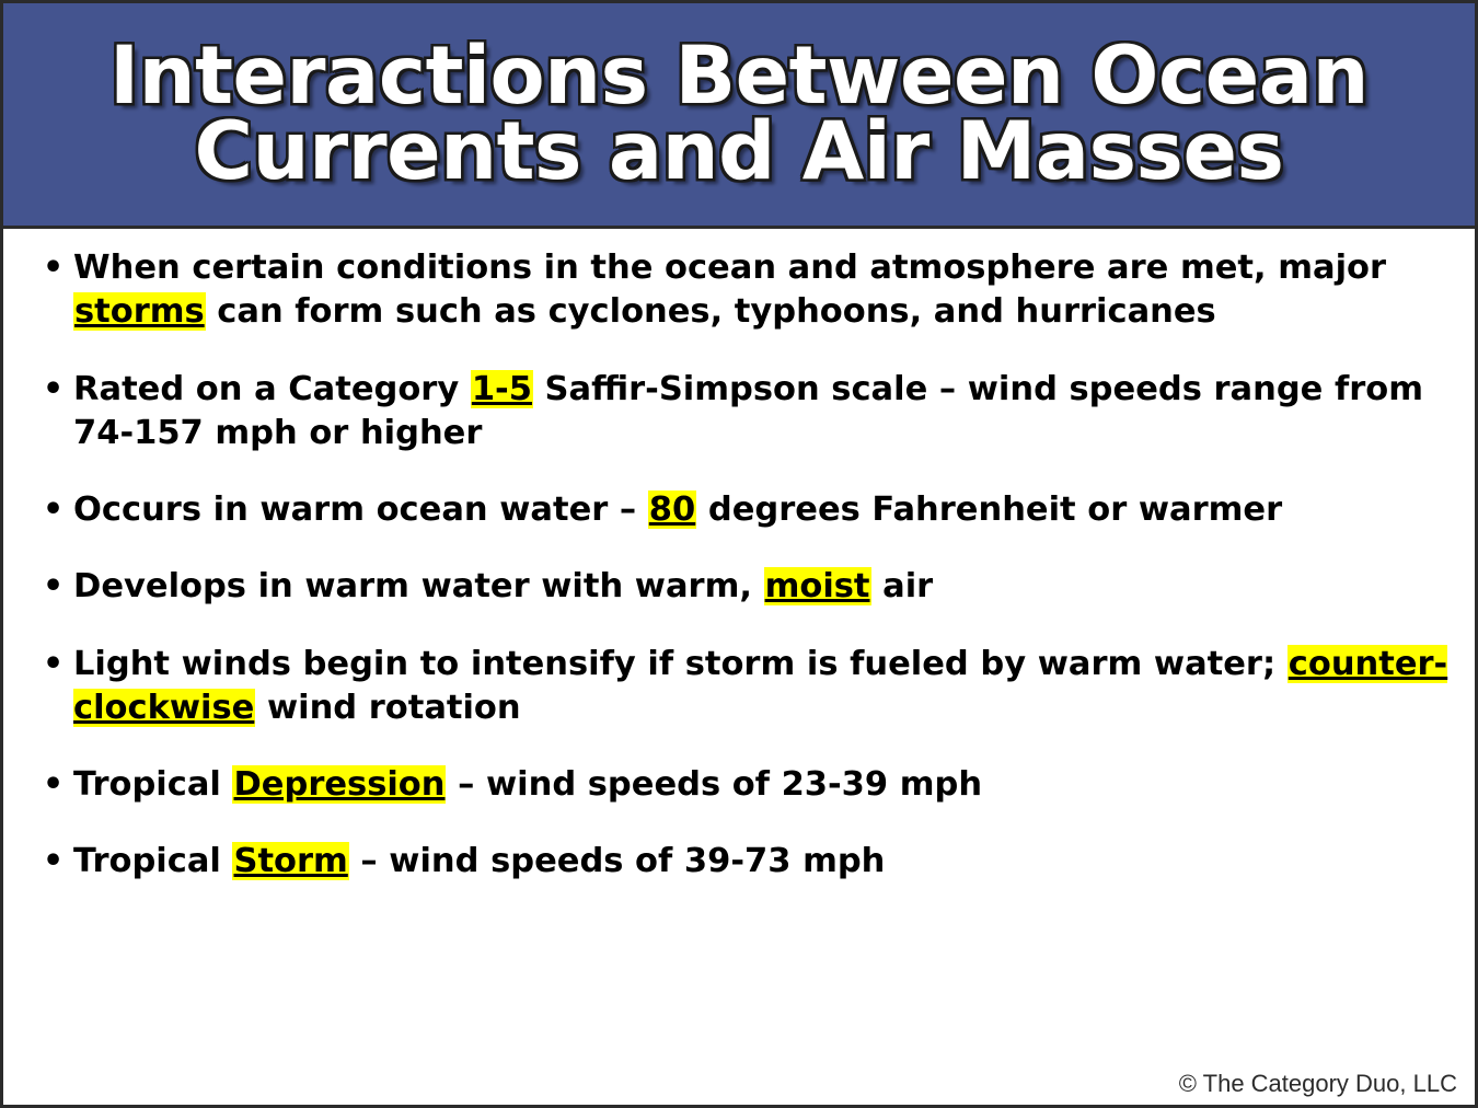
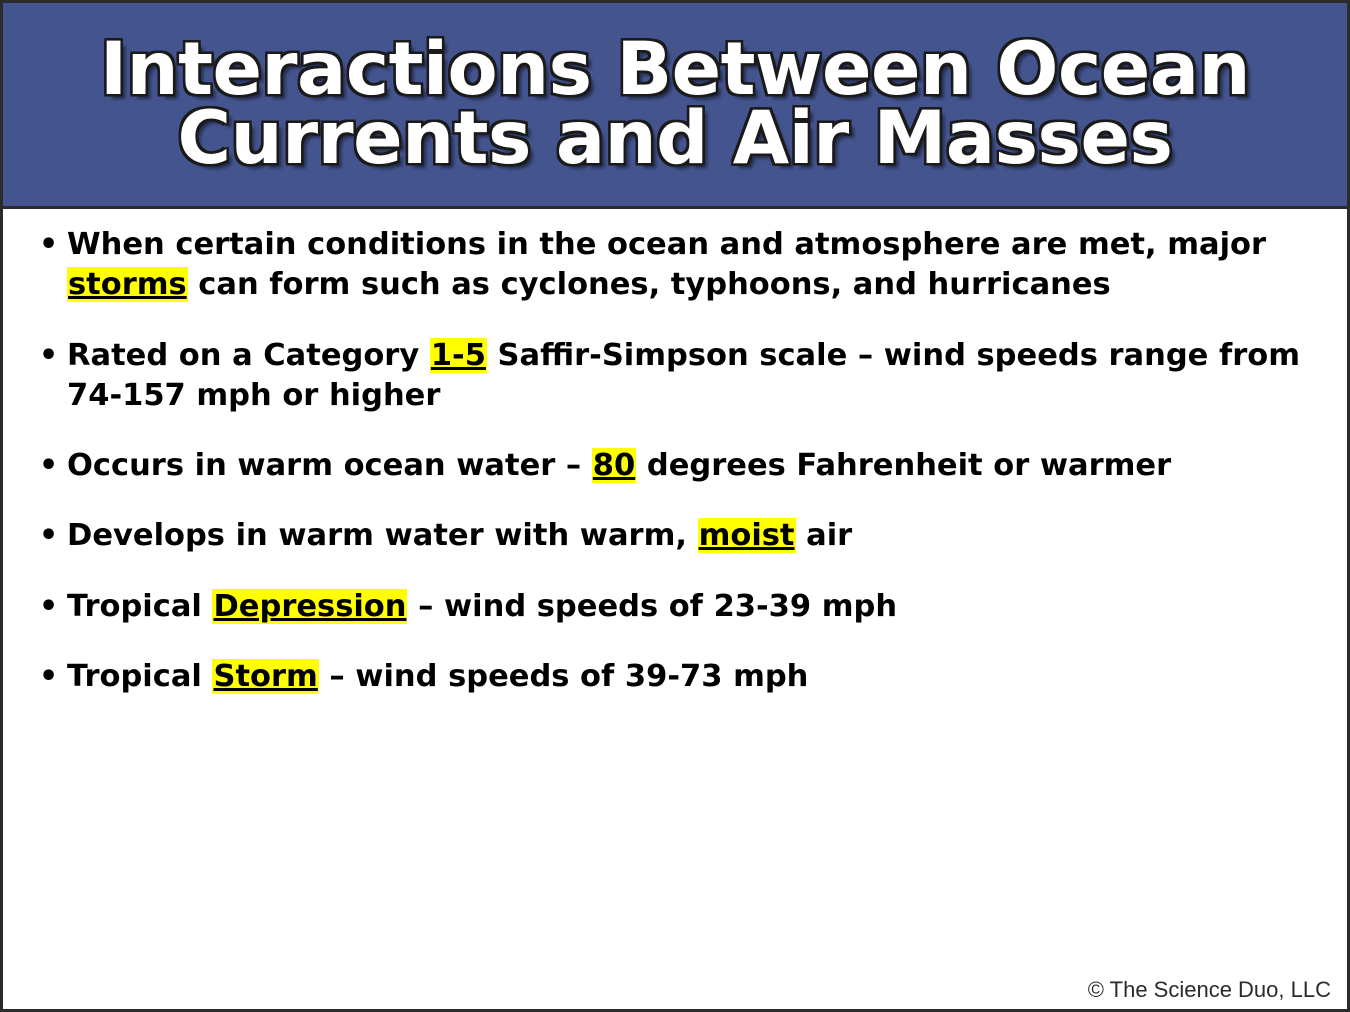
  Interactions Between Ocean Currents and Air Masses
  When certain conditions in the ocean and atmosphere are met, major storms can form such as cyclones, typhoons, and hurricanes
  Rated on a Category 1-5 Saffir-Simpson scale – wind speeds range from 74-157 mph or higher
  Occurs in warm ocean water – 80 degrees Fahrenheit or warmer
  Develops in warm water with warm, moist air
- Light winds begin to intensify if storm is fueled by warm water; counter-clockwise wind rotation
  Tropical Depression – wind speeds of 23-39 mph
  Tropical Storm – wind speeds of 39-73 mph
- © The Category Duo, LLC
+ © The Science Duo, LLC
